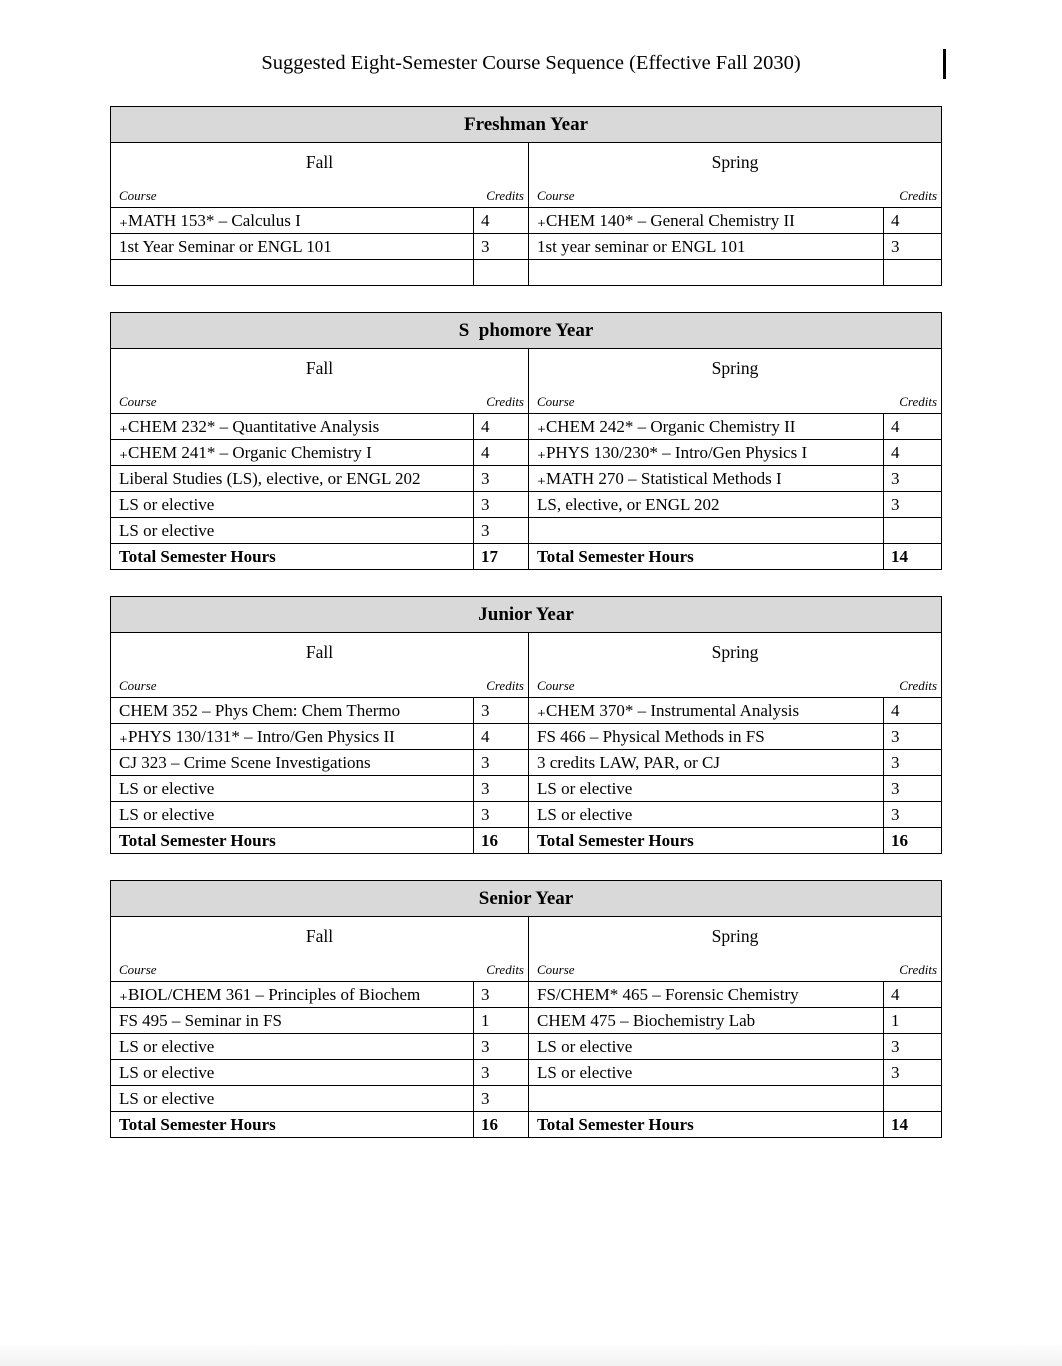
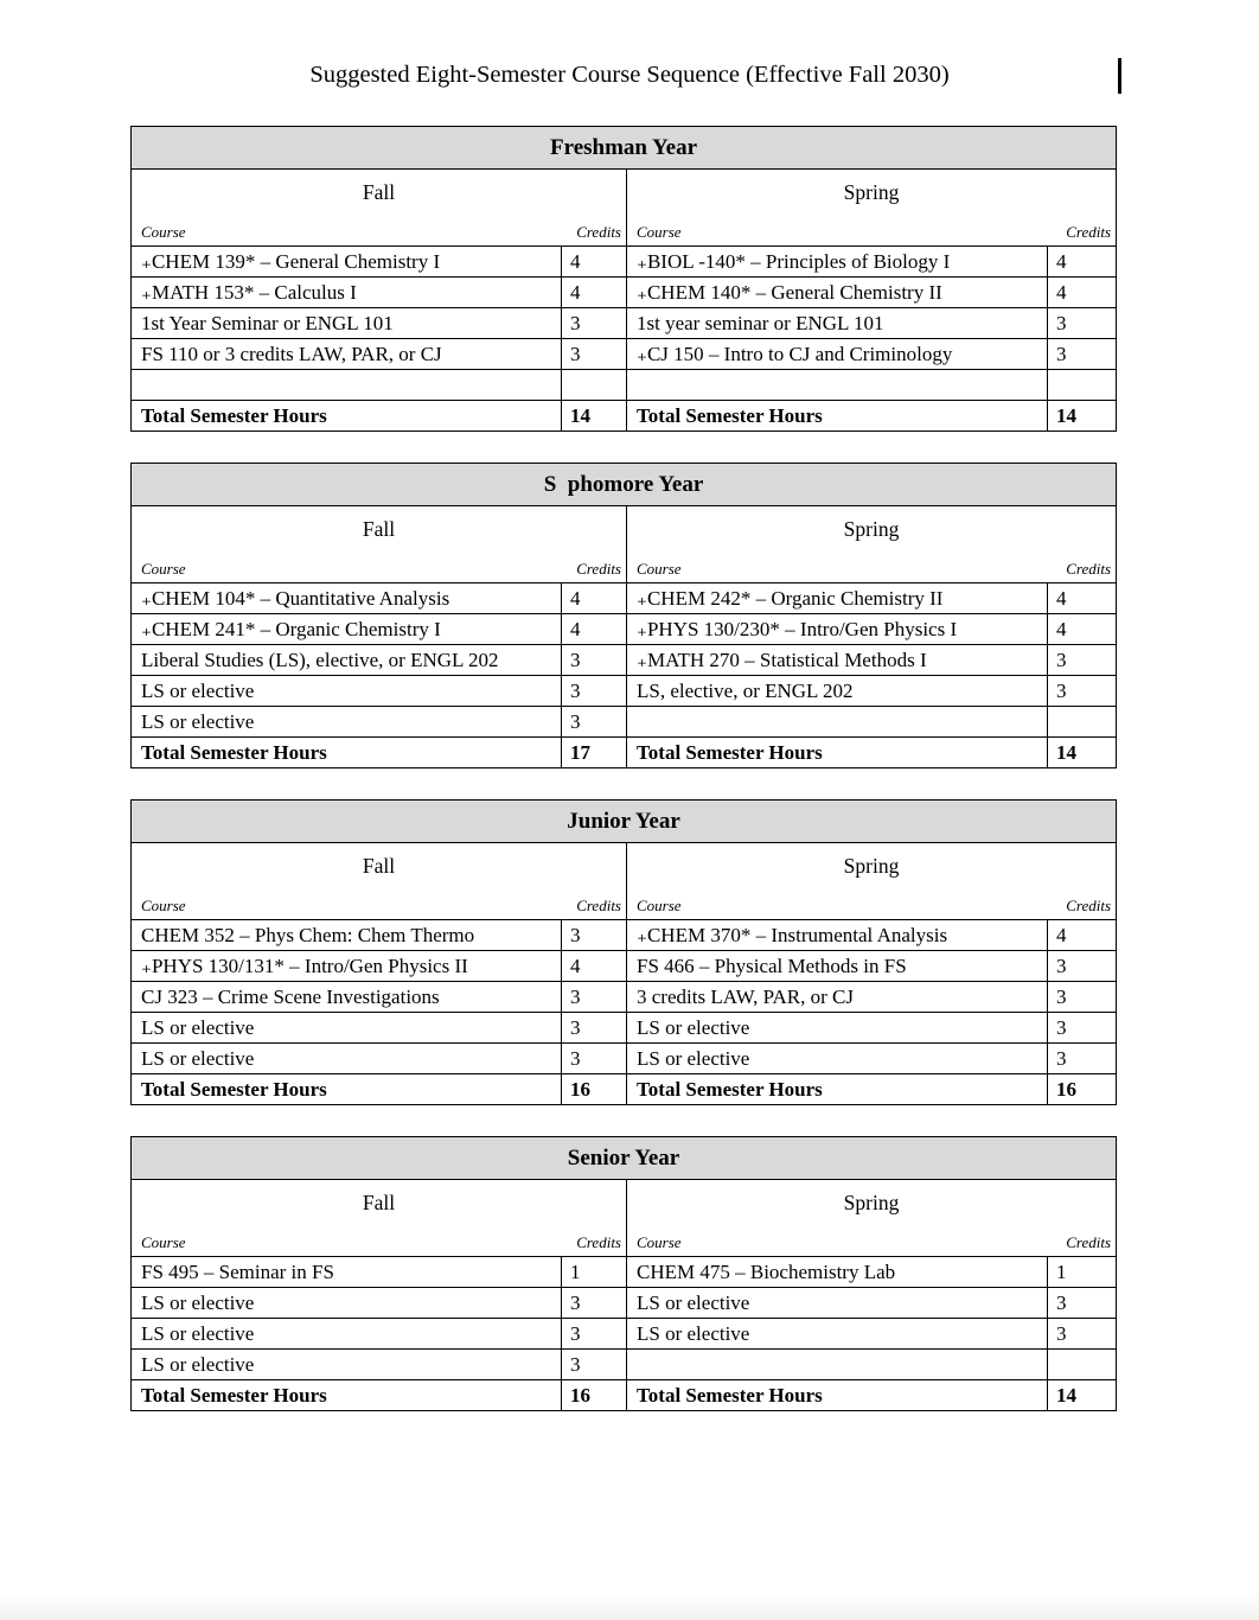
  Suggested Eight-Semester Course Sequence (Effective Fall 2030)
  Freshman Year
  Fall Course Credits	Spring Course Credits
+ ₊CHEM 139* – General Chemistry I	4	₊BIOL -140* – Principles of Biology I	4
  ₊MATH 153* – Calculus I	4	₊CHEM 140* – General Chemistry II	4
  1st Year Seminar or ENGL 101	3	1st year seminar or ENGL 101	3
+ FS 110 or 3 credits LAW, PAR, or CJ	3	₊CJ 150 – Intro to CJ and Criminology	3
+ Total Semester Hours	14	Total Semester Hours	14
  Sphomore Year
  Fall Course Credits	Spring Course Credits
- ₊CHEM 232* – Quantitative Analysis	4	₊CHEM 242* – Organic Chemistry II	4
+ ₊CHEM 104* – Quantitative Analysis	4	₊CHEM 242* – Organic Chemistry II	4
  ₊CHEM 241* – Organic Chemistry I	4	₊PHYS 130/230* – Intro/Gen Physics I	4
  Liberal Studies (LS), elective, or ENGL 202	3	₊MATH 270 – Statistical Methods I	3
  LS or elective	3	LS, elective, or ENGL 202	3
  LS or elective	3
  Total Semester Hours	17	Total Semester Hours	14
  Junior Year
  Fall Course Credits	Spring Course Credits
  CHEM 352 – Phys Chem: Chem Thermo	3	₊CHEM 370* – Instrumental Analysis	4
  ₊PHYS 130/131* – Intro/Gen Physics II	4	FS 466 – Physical Methods in FS	3
  CJ 323 – Crime Scene Investigations	3	3 credits LAW, PAR, or CJ	3
  LS or elective	3	LS or elective	3
  LS or elective	3	LS or elective	3
  Total Semester Hours	16	Total Semester Hours	16
  Senior Year
  Fall Course Credits	Spring Course Credits
- ₊BIOL/CHEM 361 – Principles of Biochem	3	FS/CHEM* 465 – Forensic Chemistry	4
  FS 495 – Seminar in FS	1	CHEM 475 – Biochemistry Lab	1
  LS or elective	3	LS or elective	3
  LS or elective	3	LS or elective	3
  LS or elective	3
  Total Semester Hours	16	Total Semester Hours	14
